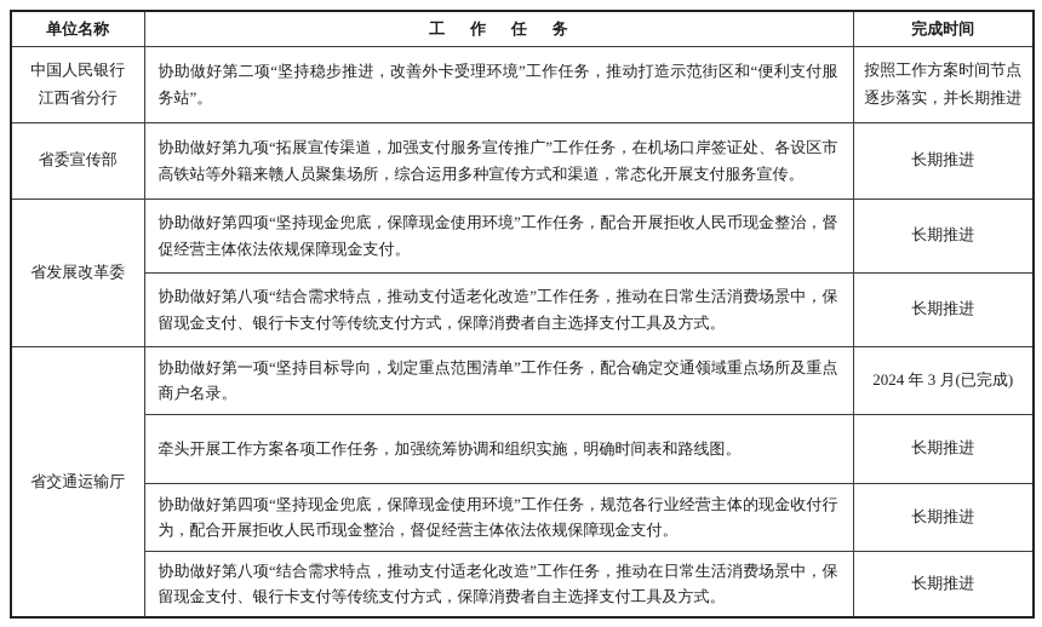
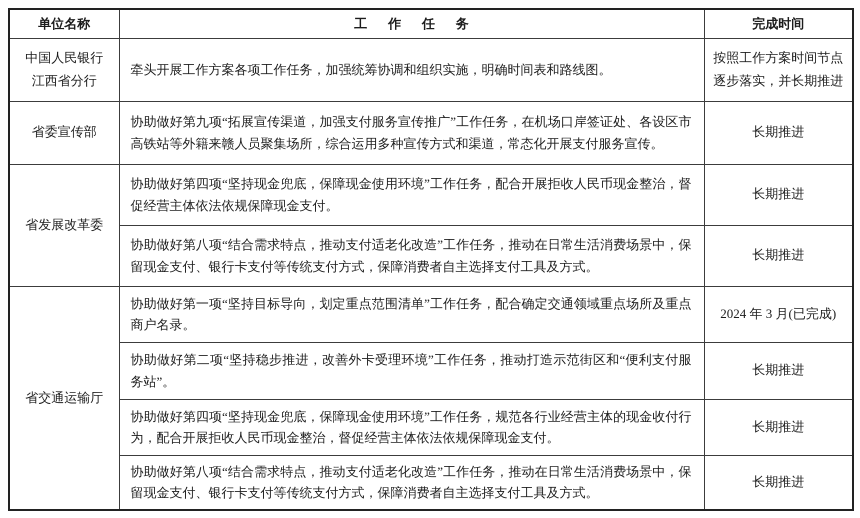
  单位名称	工作任务	完成时间
- 中国人民银行 江西省分行	协助做好第二项“坚持稳步推进，改善外卡受理环境”工作任务，推动打造示范街区和“便利支付服务站”。	按照工作方案时间节点逐步落实，并长期推进
+ 中国人民银行 江西省分行	牵头开展工作方案各项工作任务，加强统筹协调和组织实施，明确时间表和路线图。	按照工作方案时间节点逐步落实，并长期推进
  省委宣传部	协助做好第九项“拓展宣传渠道，加强支付服务宣传推广”工作任务，在机场口岸签证处、各设区市高铁站等外籍来赣人员聚集场所，综合运用多种宣传方式和渠道，常态化开展支付服务宣传。	长期推进
  省发展改革委	协助做好第四项“坚持现金兜底，保障现金使用环境”工作任务，配合开展拒收人民币现金整治，督促经营主体依法依规保障现金支付。	长期推进
  协助做好第八项“结合需求特点，推动支付适老化改造”工作任务，推动在日常生活消费场景中，保留现金支付、银行卡支付等传统支付方式，保障消费者自主选择支付工具及方式。	长期推进
  省交通运输厅	协助做好第一项“坚持目标导向，划定重点范围清单”工作任务，配合确定交通领域重点场所及重点商户名录。	2024 年 3 月(已完成)
- 牵头开展工作方案各项工作任务，加强统筹协调和组织实施，明确时间表和路线图。	长期推进
+ 协助做好第二项“坚持稳步推进，改善外卡受理环境”工作任务，推动打造示范街区和“便利支付服务站”。	长期推进
  协助做好第四项“坚持现金兜底，保障现金使用环境”工作任务，规范各行业经营主体的现金收付行为，配合开展拒收人民币现金整治，督促经营主体依法依规保障现金支付。	长期推进
  协助做好第八项“结合需求特点，推动支付适老化改造”工作任务，推动在日常生活消费场景中，保留现金支付、银行卡支付等传统支付方式，保障消费者自主选择支付工具及方式。	长期推进
